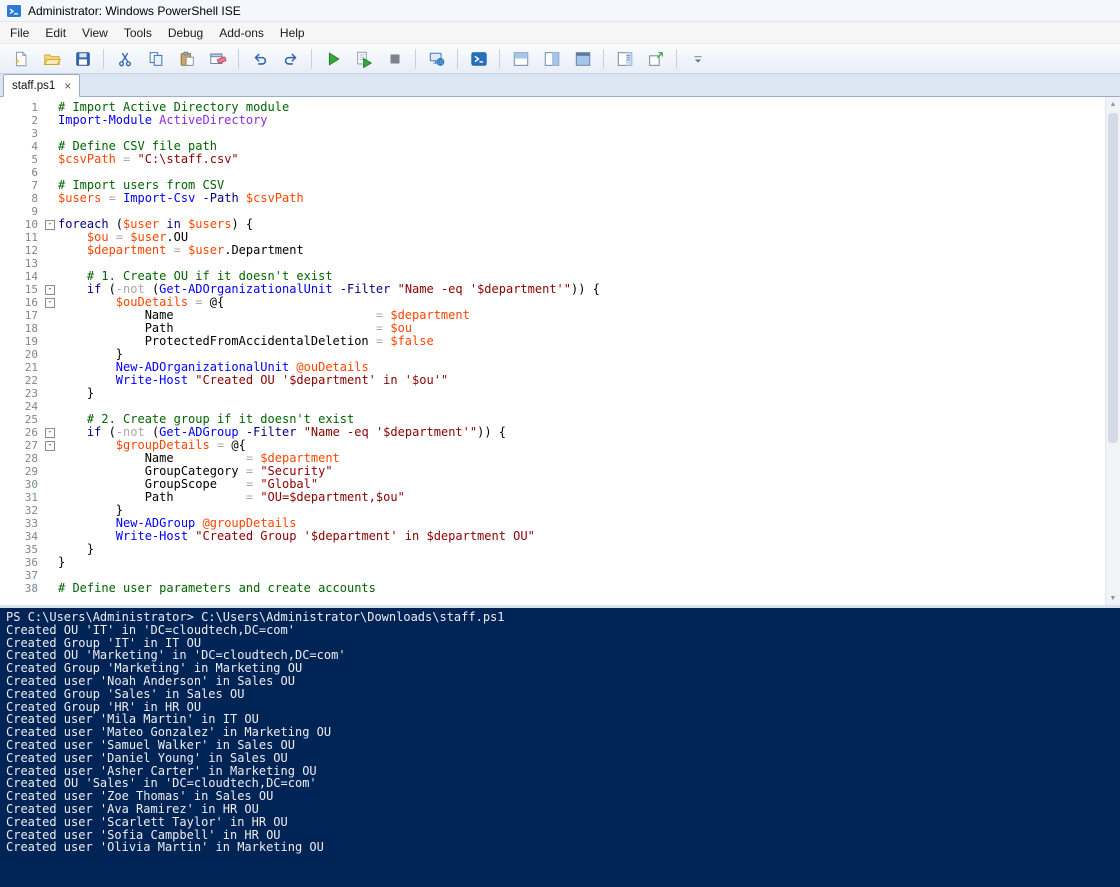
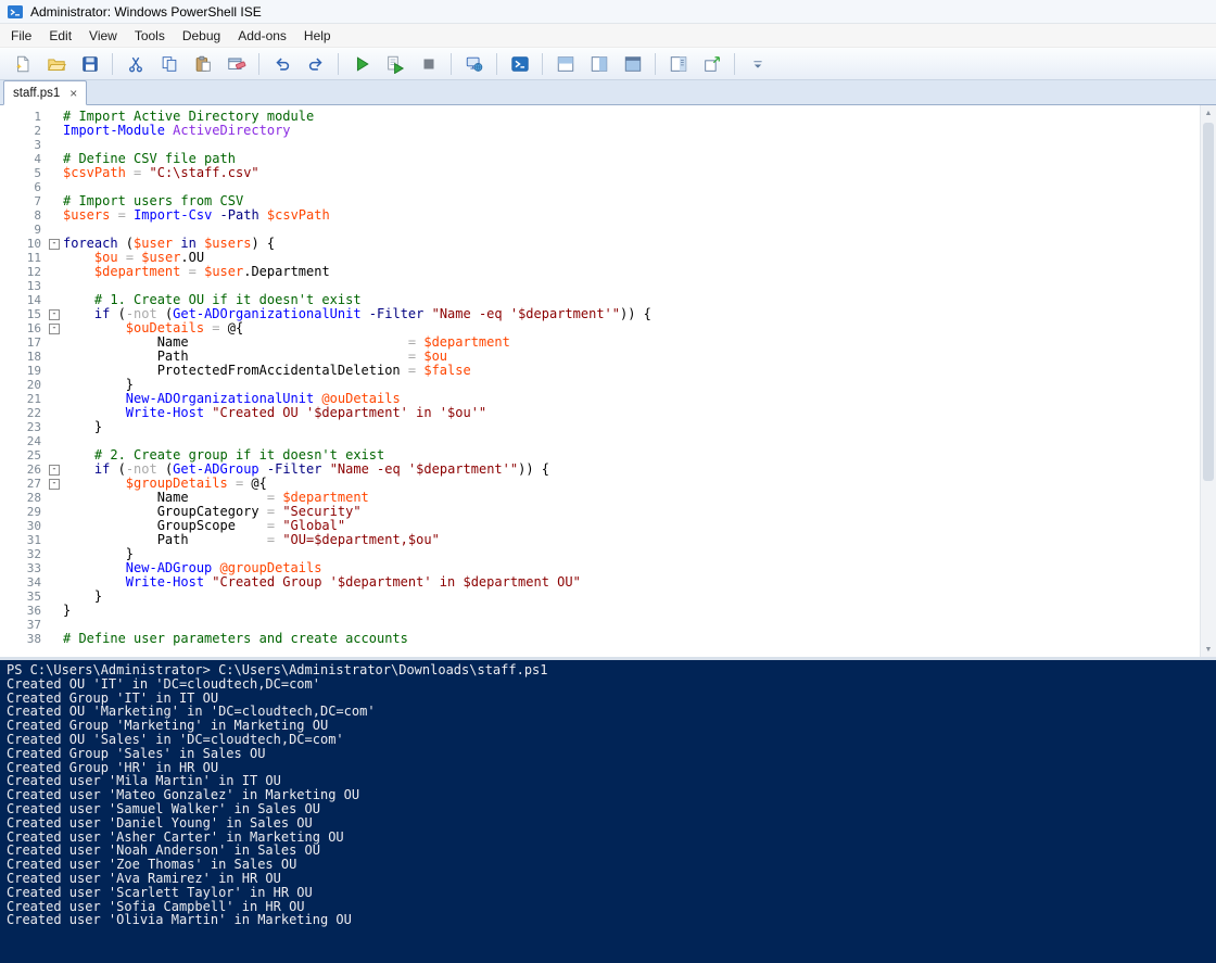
  Administrator: Windows PowerShell ISE
  File
  Edit
  View
  Tools
  Debug
  Add-ons
  Help
  staff.ps1
  ×
  1
  # Import Active Directory module
  2
  Import-Module ActiveDirectory
  3
  4
  # Define CSV file path
  5
  $csvPath = "C:\staff.csv"
  6
  7
  # Import users from CSV
  8
  $users = Import-Csv -Path $csvPath
  9
  10
  -
  foreach ($user in $users) {
  11
  $ou = $user.OU
  12
  $department = $user.Department
  13
  14
  # 1. Create OU if it doesn't exist
  15
  -
  if (-not (Get-ADOrganizationalUnit -Filter "Name -eq '$department'")) {
  16
  -
  $ouDetails = @{
  17
  Name = $department
  18
  Path = $ou
  19
  ProtectedFromAccidentalDeletion = $false
  20
  }
  21
  New-ADOrganizationalUnit @ouDetails
  22
  Write-Host "Created OU '$department' in '$ou'"
  23
  }
  24
  25
  # 2. Create group if it doesn't exist
  26
  -
  if (-not (Get-ADGroup -Filter "Name -eq '$department'")) {
  27
  -
  $groupDetails = @{
  28
  Name = $department
  29
  GroupCategory = "Security"
  30
  GroupScope = "Global"
  31
  Path = "OU=$department,$ou"
  32
  }
  33
  New-ADGroup @groupDetails
  34
  Write-Host "Created Group '$department' in $department OU"
  35
  }
  36
  }
  37
  38
  # Define user parameters and create accounts
  PS C:\Users\Administrator> C:\Users\Administrator\Downloads\staff.ps1
  Created OU 'IT' in 'DC=cloudtech,DC=com'
  Created Group 'IT' in IT OU
  Created OU 'Marketing' in 'DC=cloudtech,DC=com'
  Created Group 'Marketing' in Marketing OU
- Created user 'Noah Anderson' in Sales OU
+ Created OU 'Sales' in 'DC=cloudtech,DC=com'
  Created Group 'Sales' in Sales OU
  Created Group 'HR' in HR OU
  Created user 'Mila Martin' in IT OU
  Created user 'Mateo Gonzalez' in Marketing OU
  Created user 'Samuel Walker' in Sales OU
  Created user 'Daniel Young' in Sales OU
  Created user 'Asher Carter' in Marketing OU
- Created OU 'Sales' in 'DC=cloudtech,DC=com'
+ Created user 'Noah Anderson' in Sales OU
  Created user 'Zoe Thomas' in Sales OU
  Created user 'Ava Ramirez' in HR OU
  Created user 'Scarlett Taylor' in HR OU
  Created user 'Sofia Campbell' in HR OU
  Created user 'Olivia Martin' in Marketing OU
